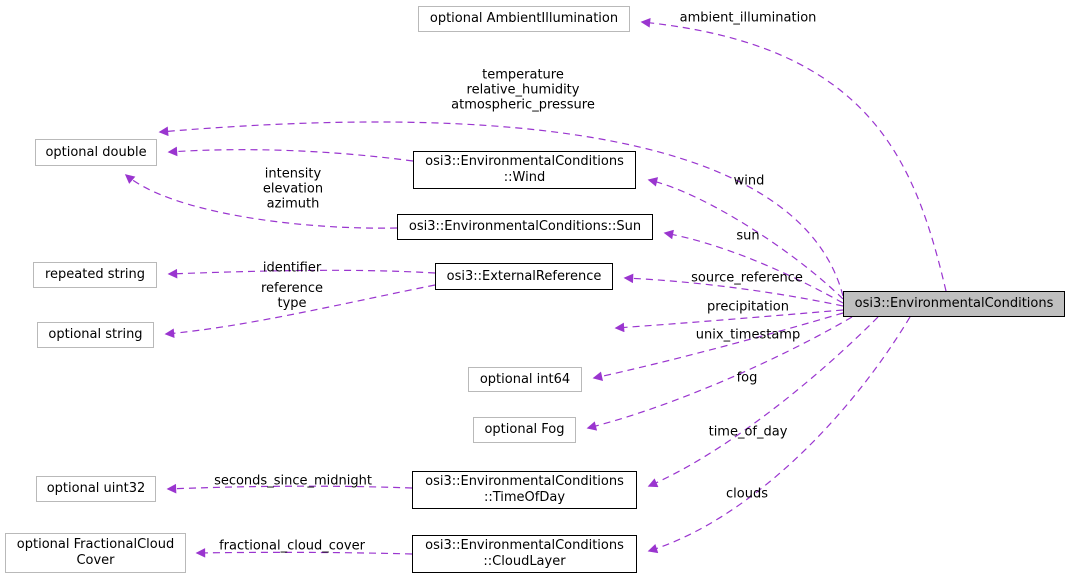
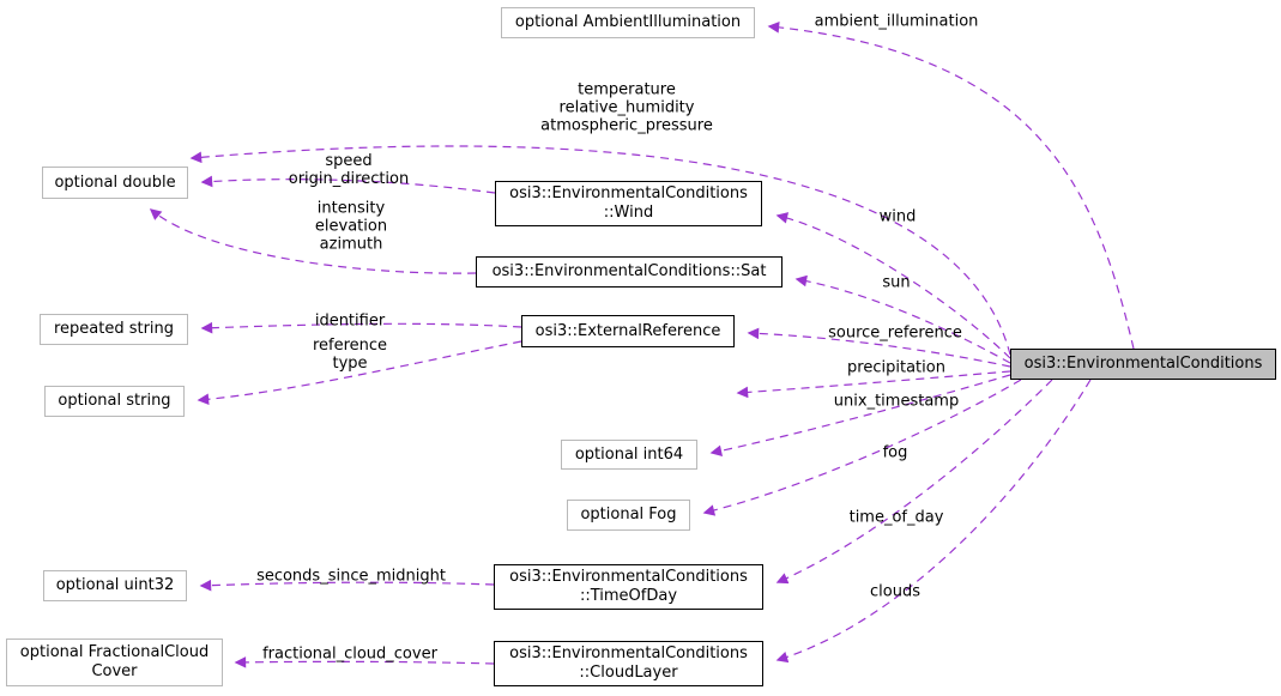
  optional AmbientIllumination
  optional double
  repeated string
  optional string
  optional int64
  optional Fog
  optional uint32
  optional FractionalCloud
  Cover
  osi3::EnvironmentalConditions
  ::Wind
- osi3::EnvironmentalConditions::Sun
+ osi3::EnvironmentalConditions::Sat
  osi3::ExternalReference
  osi3::EnvironmentalConditions
  ::TimeOfDay
  osi3::EnvironmentalConditions
  ::CloudLayer
  osi3::EnvironmentalConditions
  ambient_illumination
  temperature
  relative_humidity
  atmospheric_pressure
+ speed
+ origin_direction
  intensity
  elevation
  azimuth
  wind
  sun
  identifier
  reference
  type
  source_reference
  precipitation
  unix_timestamp
  fog
  time_of_day
  clouds
  seconds_since_midnight
  fractional_cloud_cover
